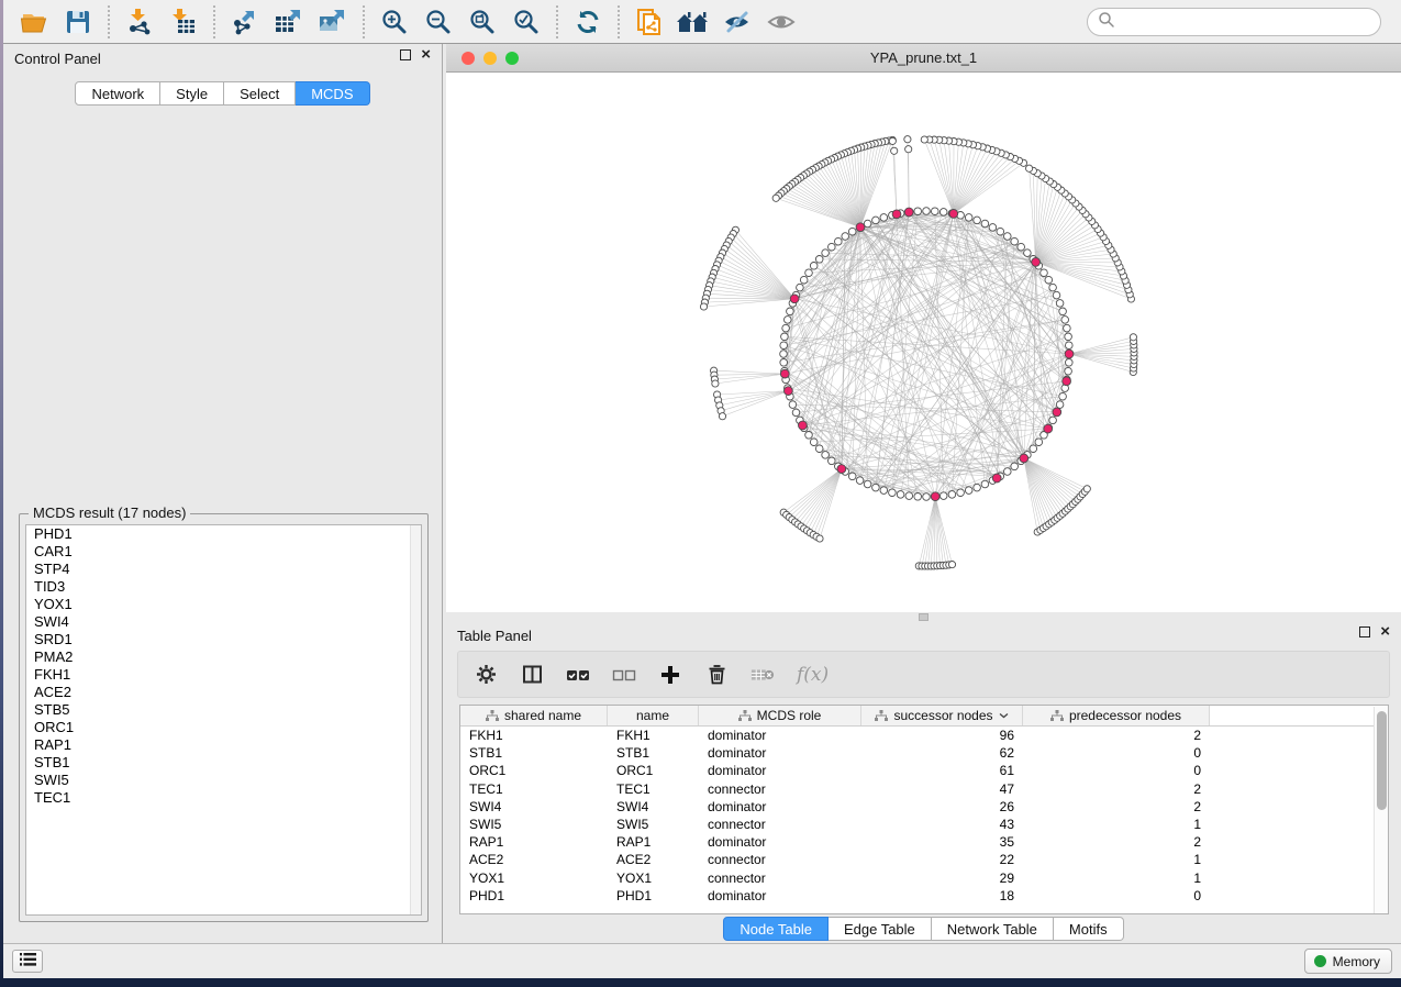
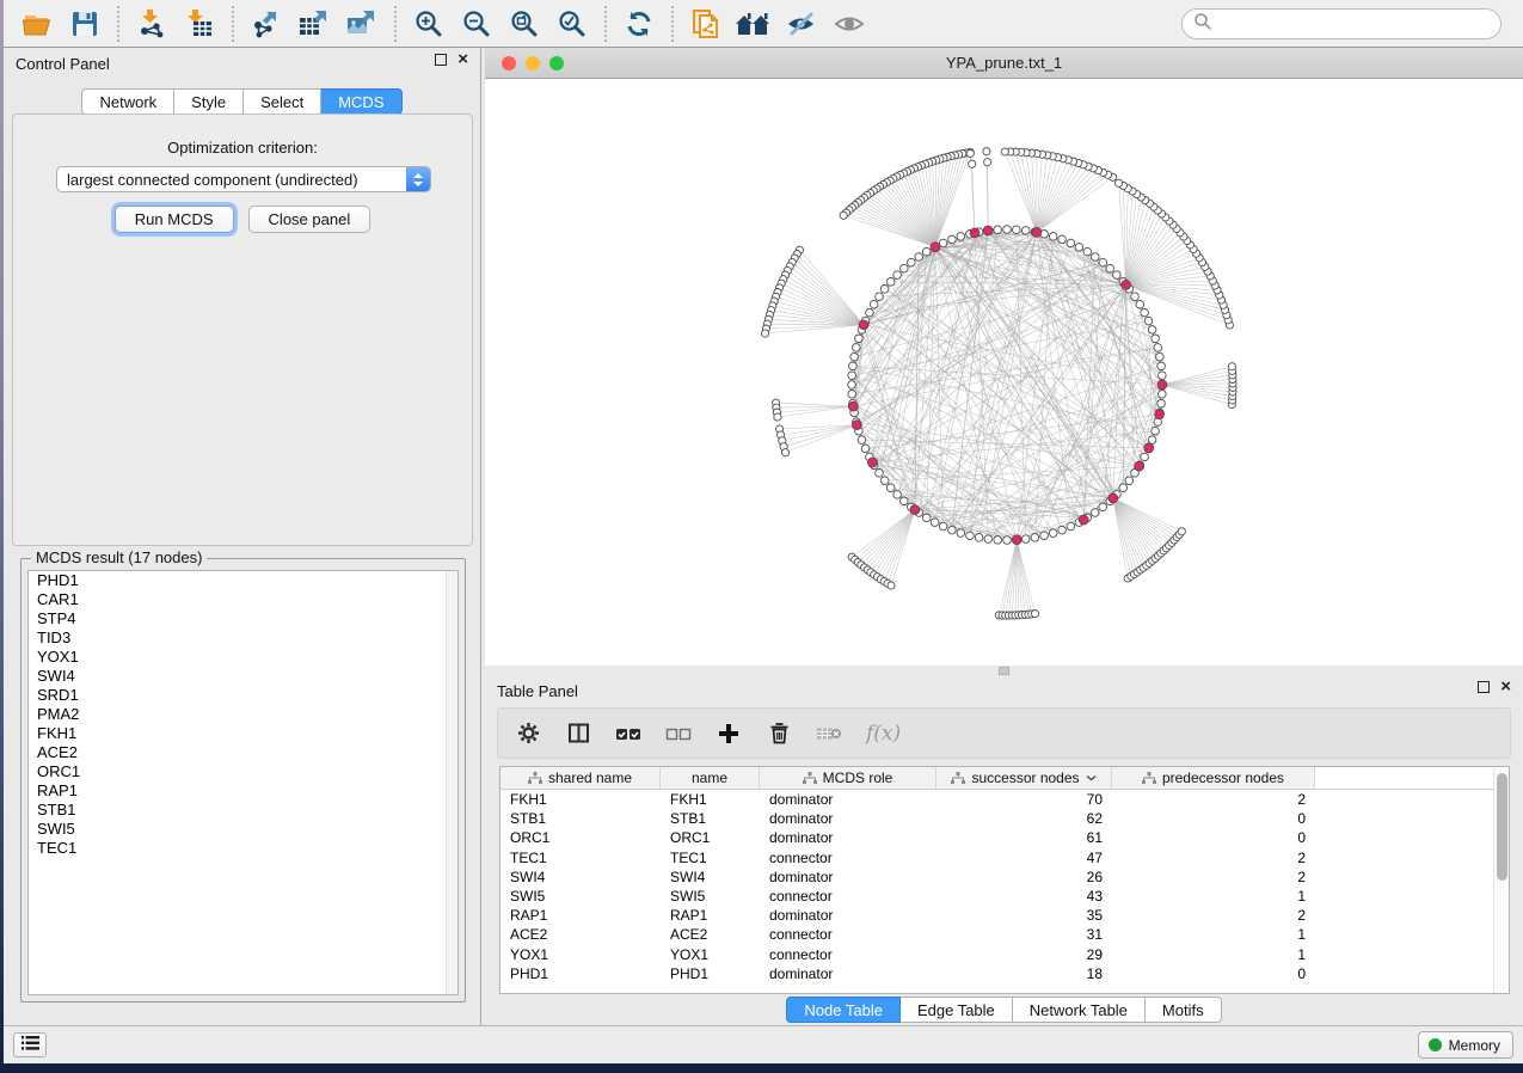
  Control Panel
  ×
  Network
  Style
  Select
  MCDS
+ Optimization criterion:
+ largest connected component (undirected)
+ Run MCDS
+ Close panel
  MCDS result (17 nodes)
  PHD1
  CAR1
  STP4
  TID3
  YOX1
  SWI4
  SRD1
  PMA2
  FKH1
  ACE2
- STB5
  ORC1
  RAP1
  STB1
  SWI5
  TEC1
  YPA_prune.txt_1
  Table Panel
  ×
  f(x)
  shared name
  name
  MCDS role
  successor nodes
  predecessor nodes
  FKH1
  FKH1
  dominator
- 96
+ 70
  2
  STB1
  STB1
  dominator
  62
  0
  ORC1
  ORC1
  dominator
  61
  0
  TEC1
  TEC1
  connector
  47
  2
  SWI4
  SWI4
  dominator
  26
  2
  SWI5
  SWI5
  connector
  43
  1
  RAP1
  RAP1
  dominator
  35
  2
  ACE2
  ACE2
  connector
- 22
+ 31
  1
  YOX1
  YOX1
  connector
  29
  1
  PHD1
  PHD1
  dominator
  18
  0
  Node Table
  Edge Table
  Network Table
  Motifs
  Memory
